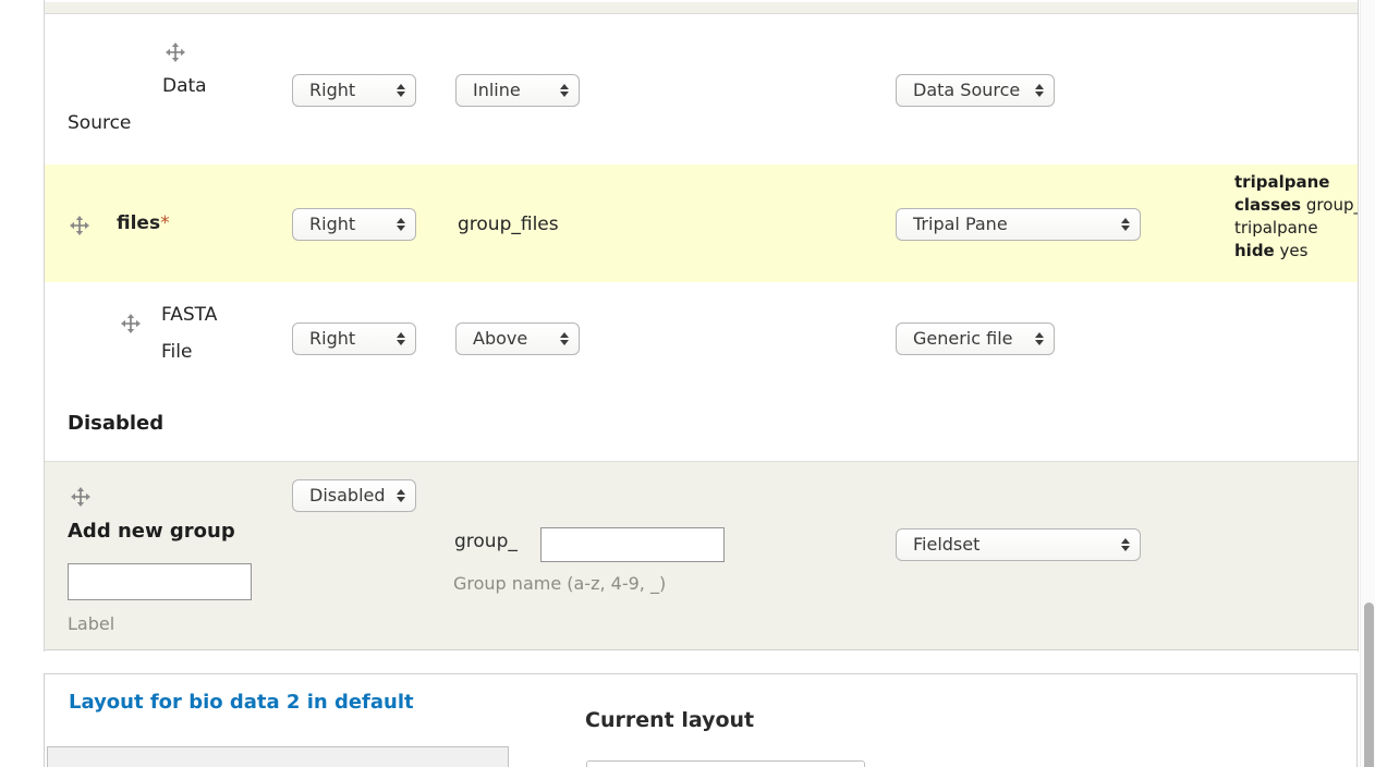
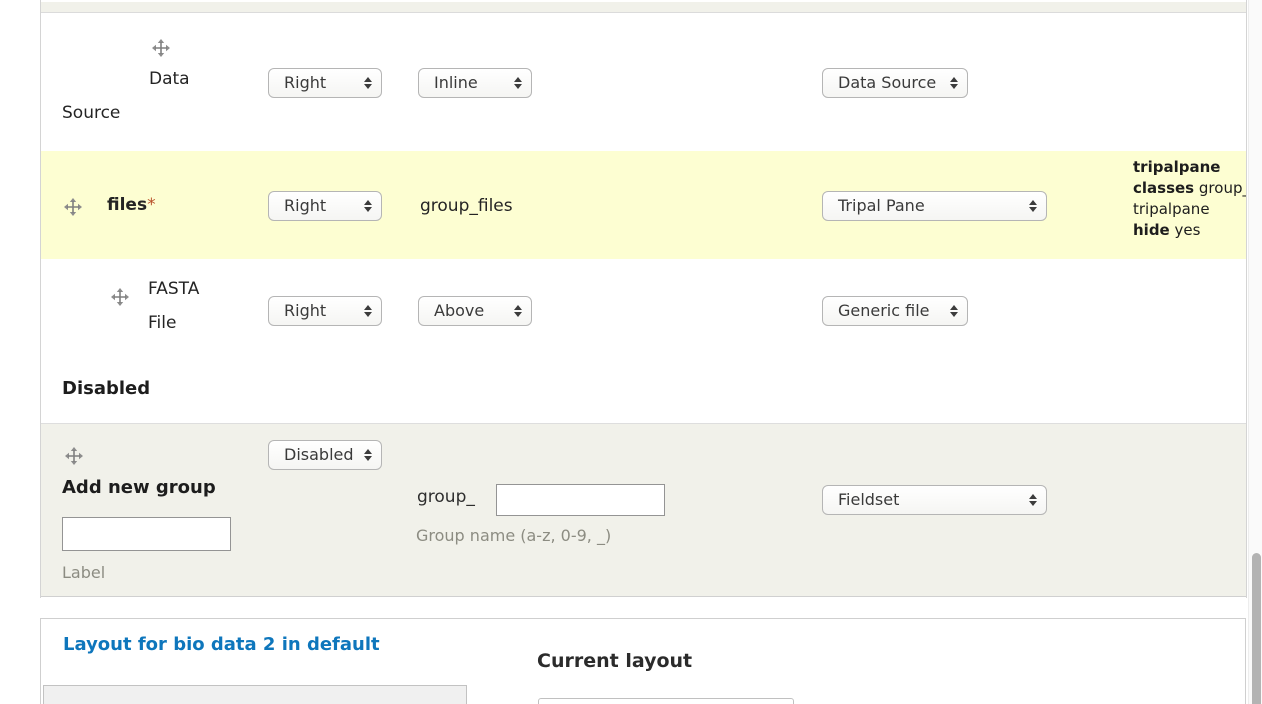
  Data Source
  Right
  Inline
  Data Source
  files*
  Right
  group_files
  Tripal Pane
  tripalpane
  classes group tripalpane
  hide yes
  FASTA File
  Right
  Above
  Generic file
  Disabled
  Disabled
  Add new group
  Label
  group_
- Group name (a-z, 4-9, _)
+ Group name (a-z, 0-9, _)
  Fieldset
  Layout for bio data 2 in default
  Current layout
